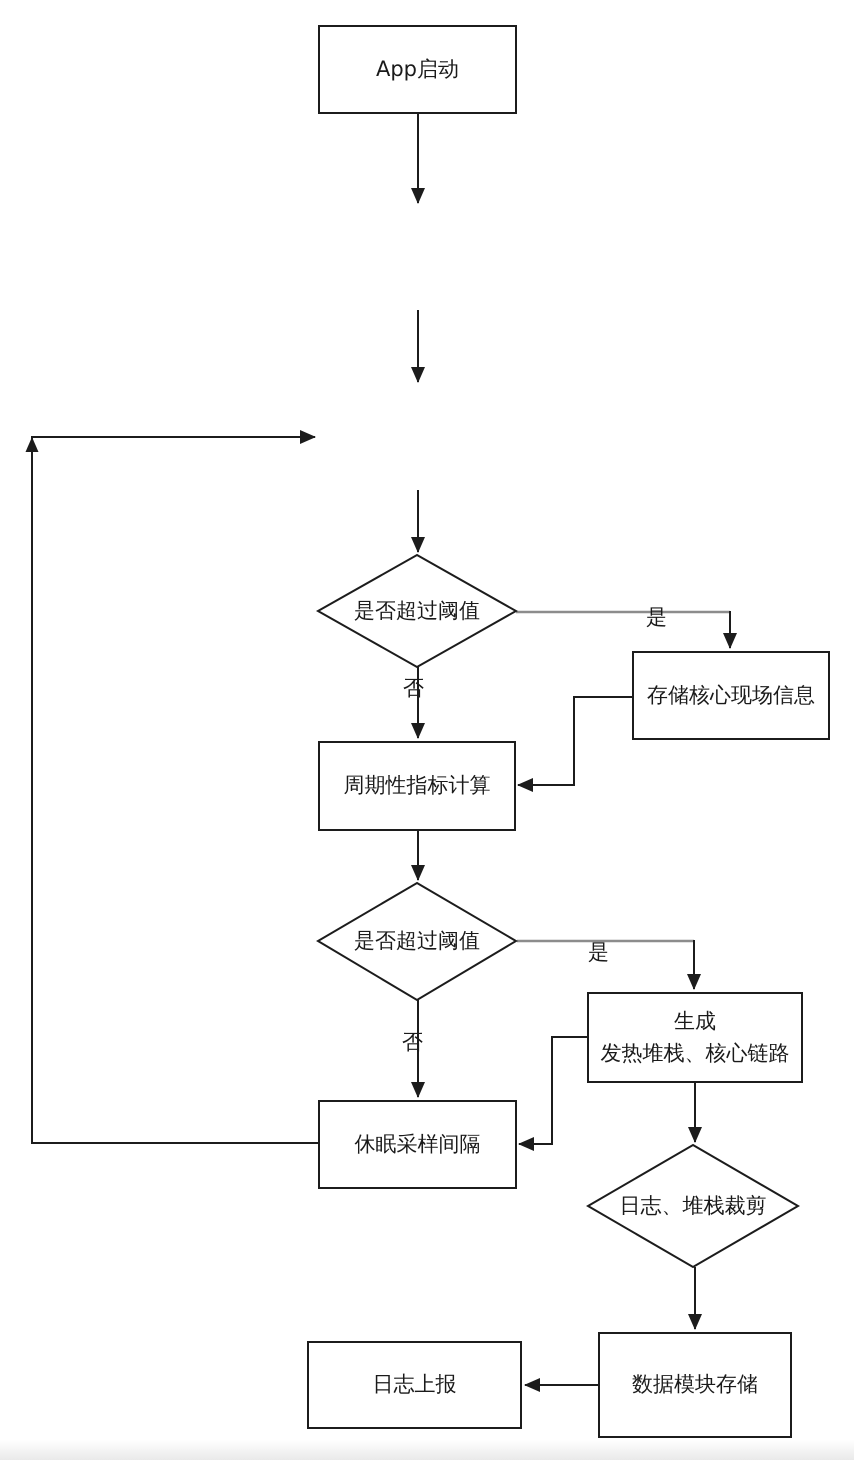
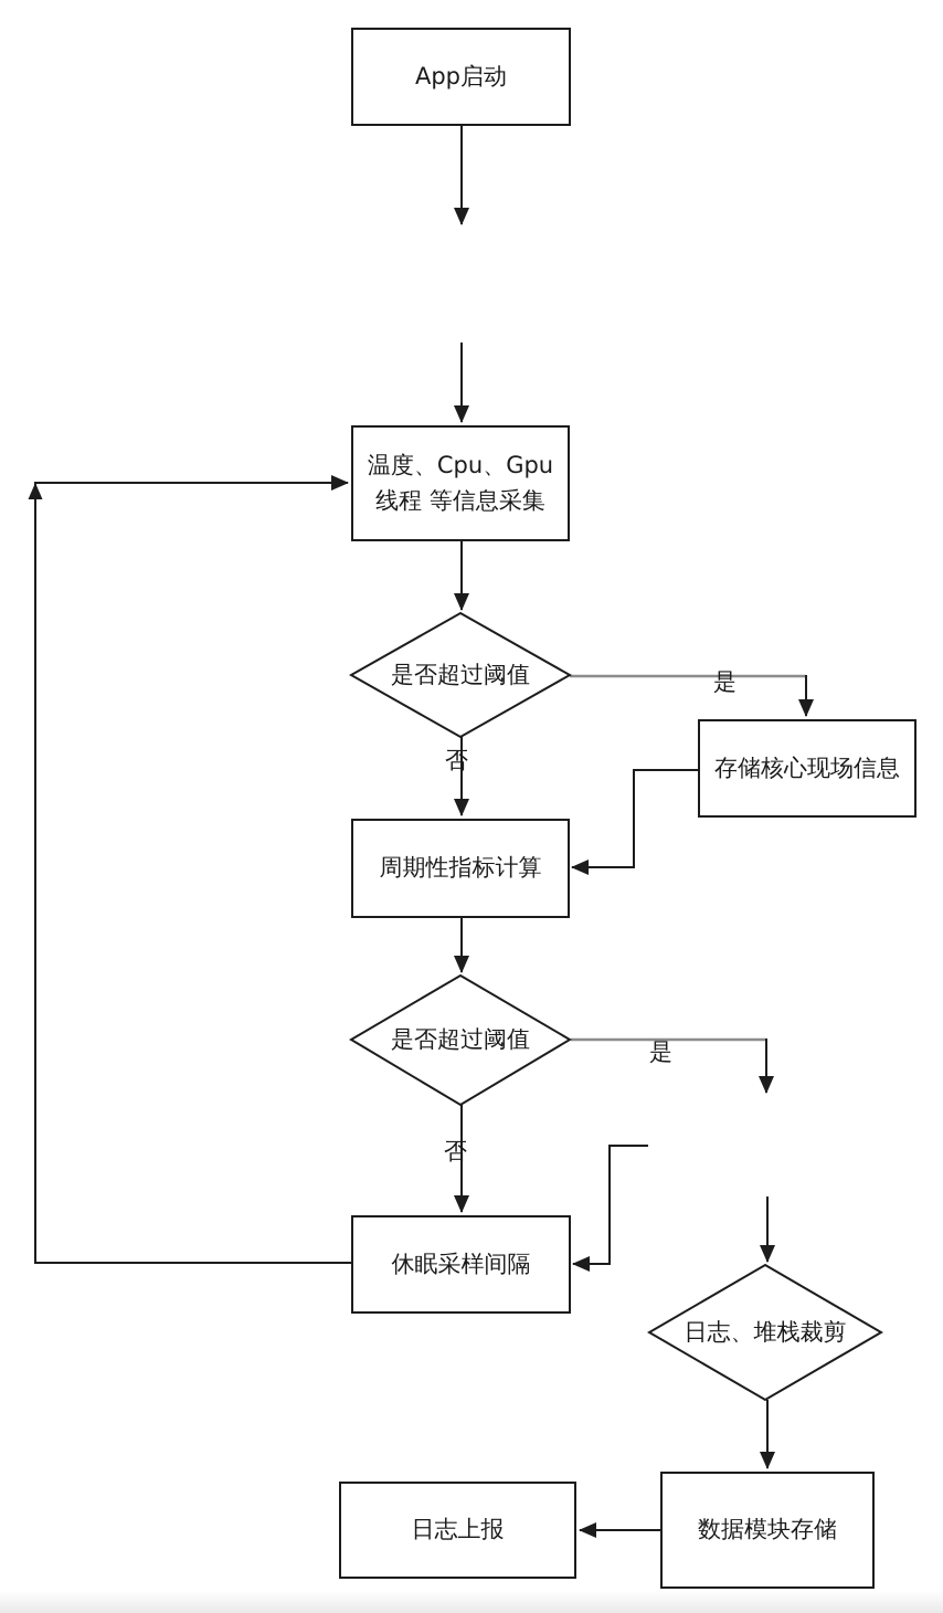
  App启动
+ 温度、Cpu、Gpu
+ 线程 等信息采集
  存储核心现场信息
  周期性指标计算
- 生成
- 发热堆栈、核心链路
  休眠采样间隔
  数据模块存储
  日志上报
  是否超过阈值
  是否超过阈值
  日志、堆栈裁剪
  是
  否
  是
  否
